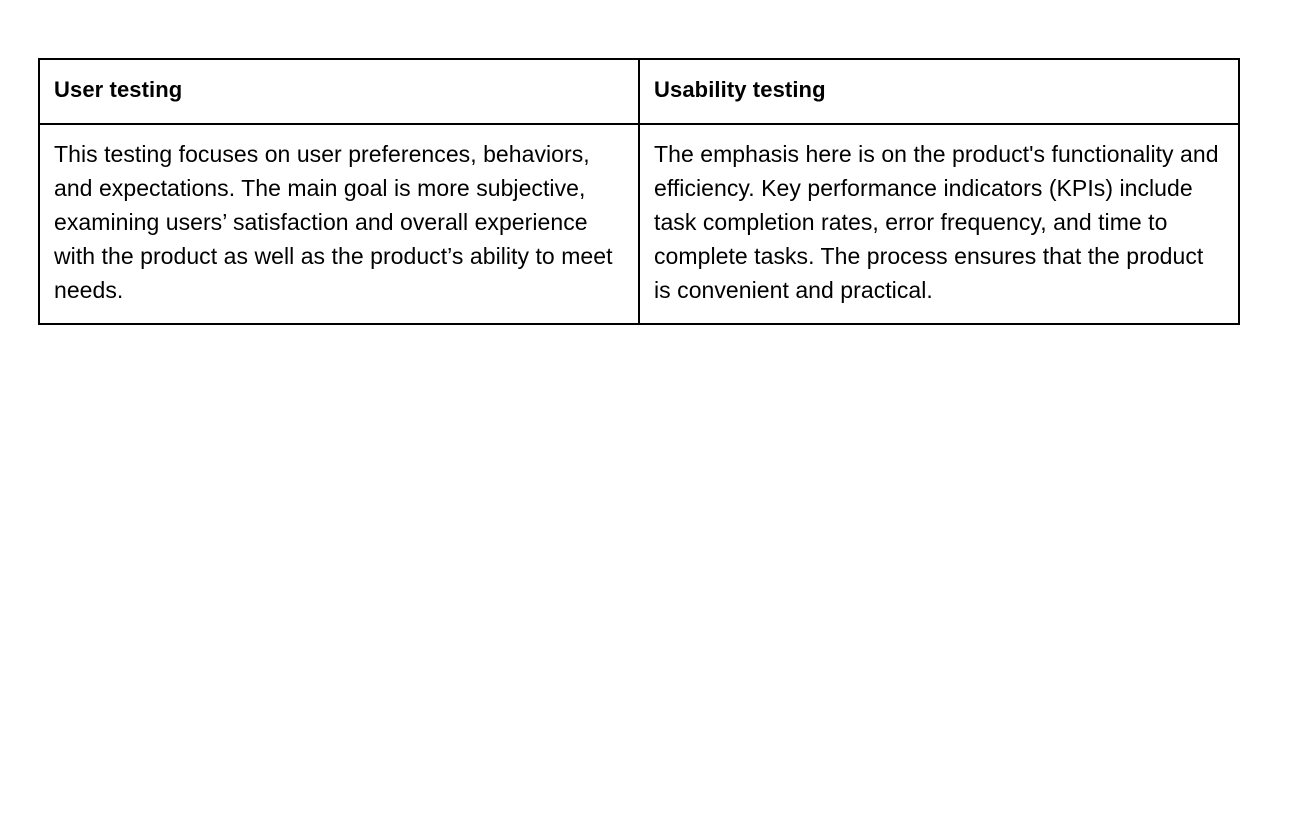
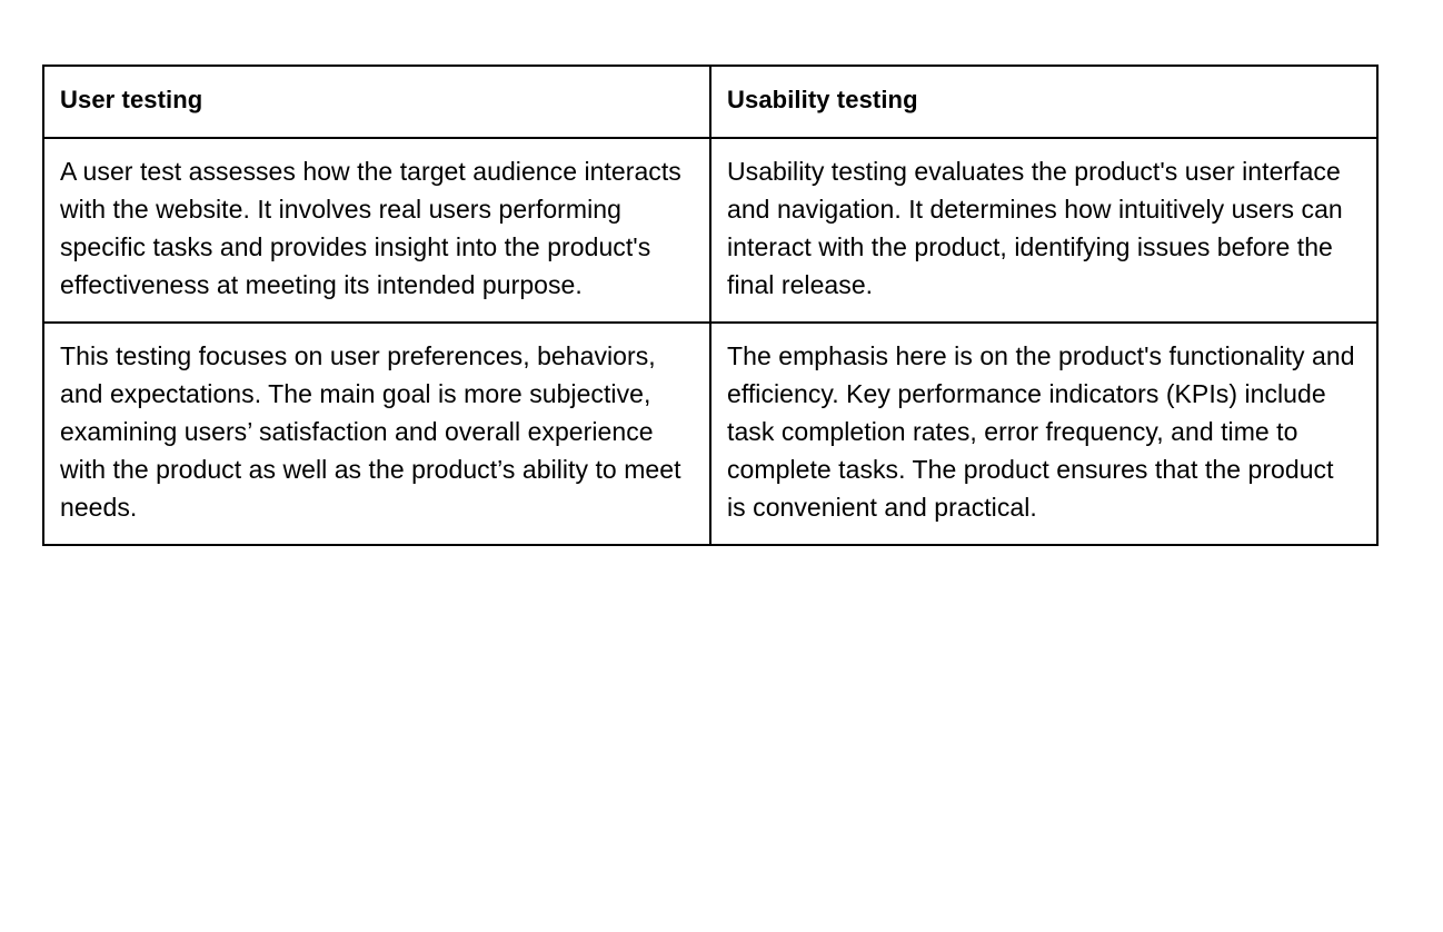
  User testing	Usability testing
+ A user test assesses how the target audience interacts with the website. It involves real users performing specific tasks and provides insight into the product's effectiveness at meeting its intended purpose.	Usability testing evaluates the product's user interface and navigation. It determines how intuitively users can interact with the product, identifying issues before the final release.
- This testing focuses on user preferences, behaviors, and expectations. The main goal is more subjective, examining users’ satisfaction and overall experience with the product as well as the product’s ability to meet needs.	The emphasis here is on the product's functionality and efficiency. Key performance indicators (KPIs) include task completion rates, error frequency, and time to complete tasks. The process ensures that the product is convenient and practical.
+ This testing focuses on user preferences, behaviors, and expectations. The main goal is more subjective, examining users’ satisfaction and overall experience with the product as well as the product’s ability to meet needs.	The emphasis here is on the product's functionality and efficiency. Key performance indicators (KPIs) include task completion rates, error frequency, and time to complete tasks. The product ensures that the product is convenient and practical.
